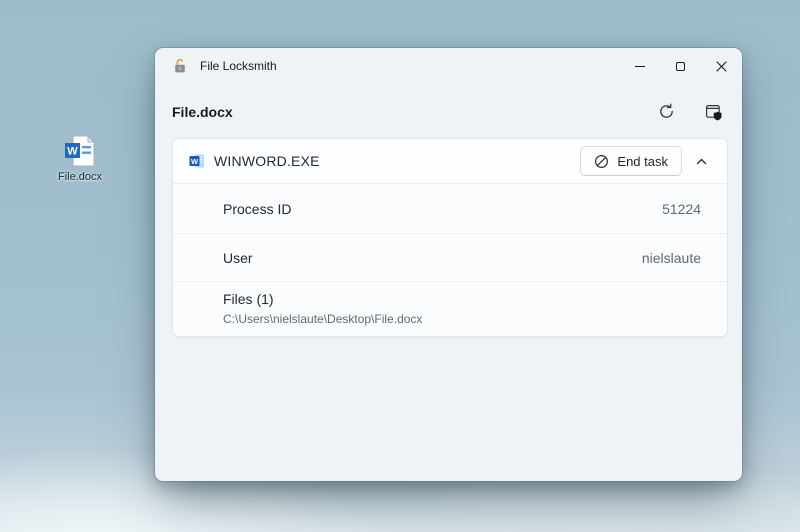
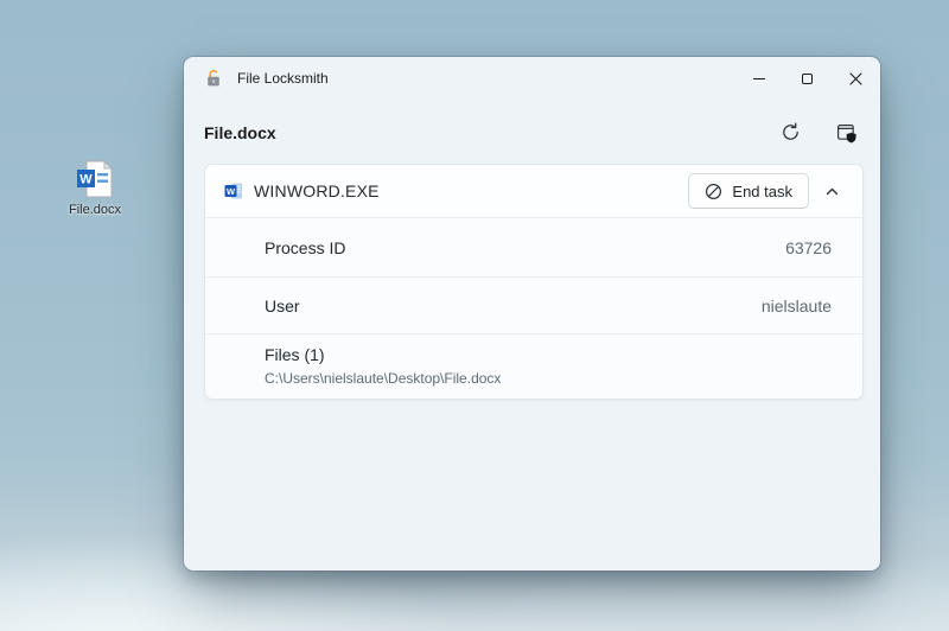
  W
  File.docx
  File Locksmith
  File.docx
  W
  WINWORD.EXE
  End task
  Process ID
- 51224
+ 63726
  User
  nielslaute
  Files (1)
  C:\Users\nielslaute\Desktop\File.docx
